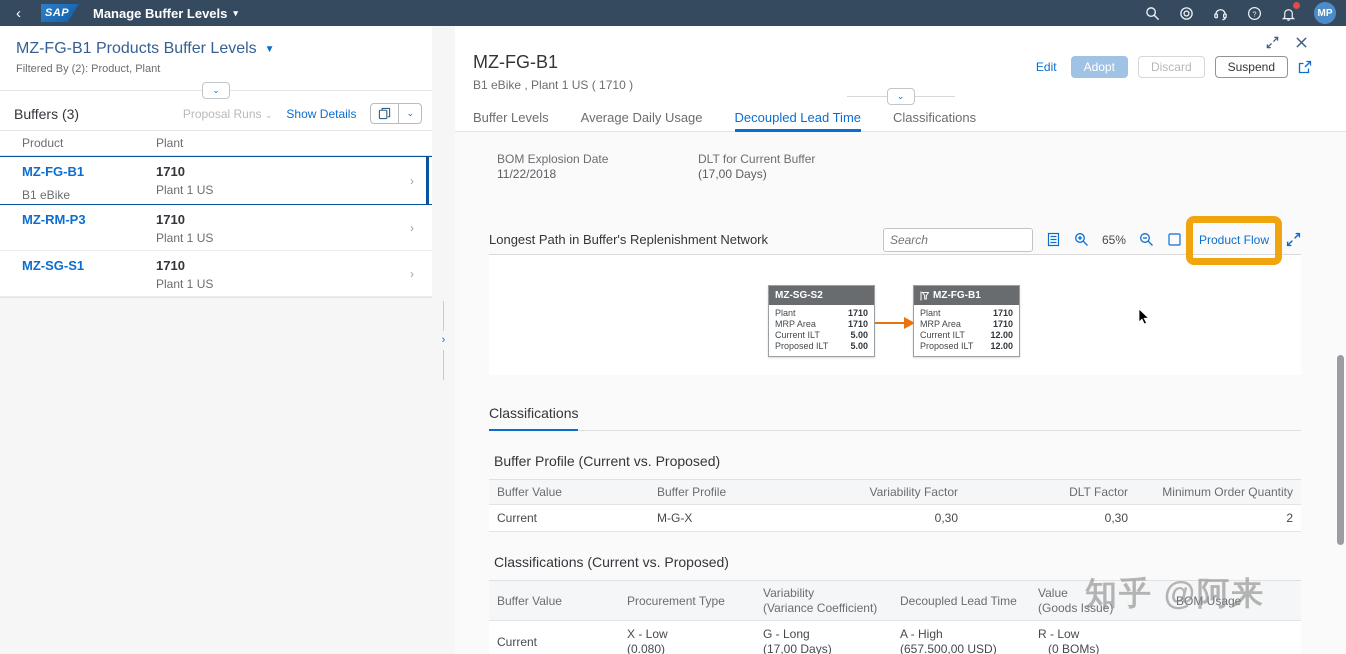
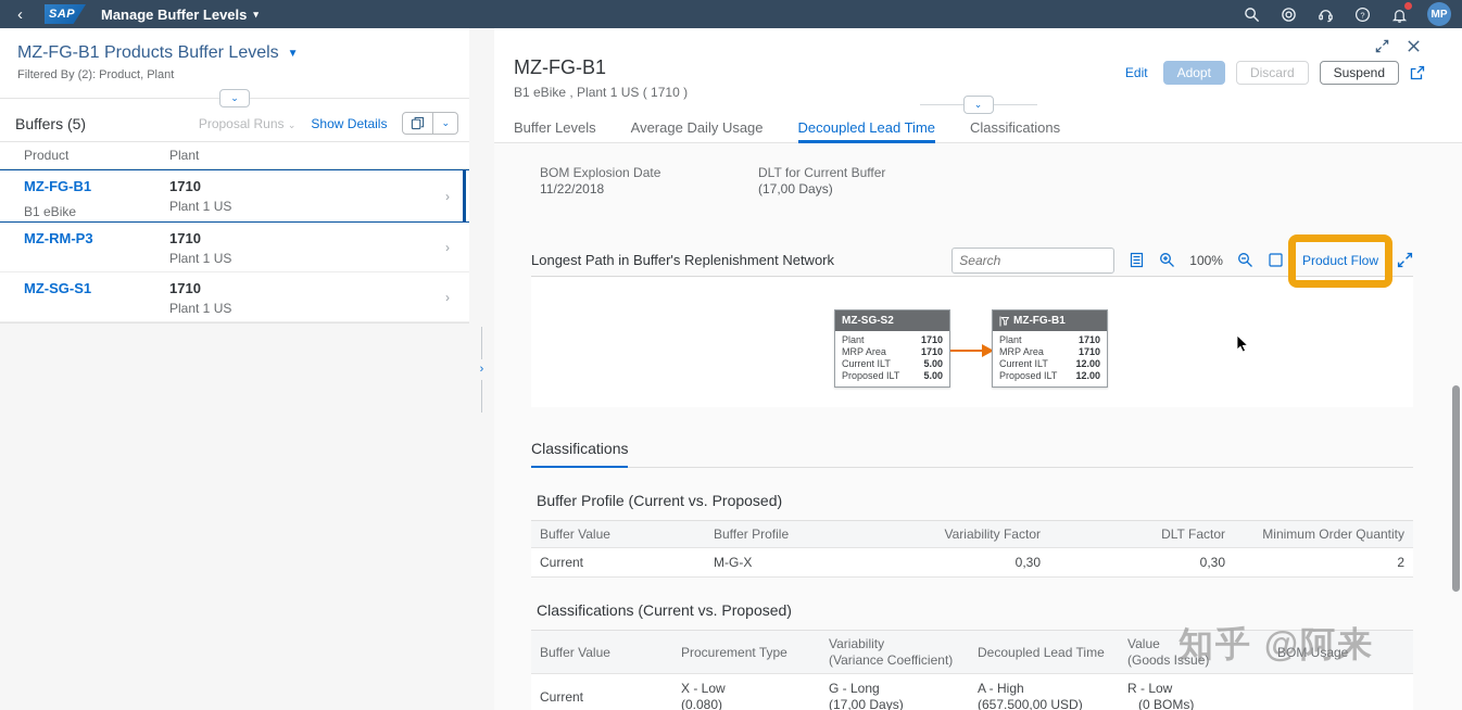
  ‹
  SAP
  Manage Buffer Levels
  ▾
  ?
  MP
  MZ-FG-B1 Products Buffer Levels
  ▼
  Filtered By (2): Product, Plant
  ⌄
- Buffers (3)
+ Buffers (5)
  Proposal Runs ⌄
  Show Details
  ⌄
  Product
  Plant
  MZ-FG-B1
  B1 eBike
  1710
  Plant 1 US
  ›
  MZ-RM-P3
  1710
  Plant 1 US
  ›
  MZ-SG-S1
  1710
  Plant 1 US
  ›
  ›
  MZ-FG-B1
  Edit
  Adopt
  Discard
  Suspend
  B1 eBike , Plant 1 US ( 1710 )
  ⌄
  Buffer Levels
  Average Daily Usage
  Decoupled Lead Time
  Classifications
  BOM Explosion Date
  11/22/2018
  DLT for Current Buffer
  (17,00 Days)
  Longest Path in Buffer's Replenishment Network
  Search
- 65%
+ 100%
  Product Flow
  MZ-SG-S2
  Plant
  1710
  MRP Area
  1710
  Current ILT
  5.00
  Proposed ILT
  5.00
  MZ-FG-B1
  Plant
  1710
  MRP Area
  1710
  Current ILT
  12.00
  Proposed ILT
  12.00
  Classifications
  Buffer Profile (Current vs. Proposed)
  Buffer Value
  Buffer Profile
  Variability Factor
  DLT Factor
  Minimum Order Quantity
  Current
  M-G-X
  0,30
  0,30
  2
  Classifications (Current vs. Proposed)
  Buffer Value
  Procurement Type
  Variability
  (Variance Coefficient)
  Decoupled Lead Time
  Value
  (Goods Issue)
  BOM Usage
  Current
  X - Low
  (0.080)
  G - Long
  (17,00 Days)
  A - High
  (657.500,00 USD)
  R - Low
  (0 BOMs)
  知乎 @阿来
